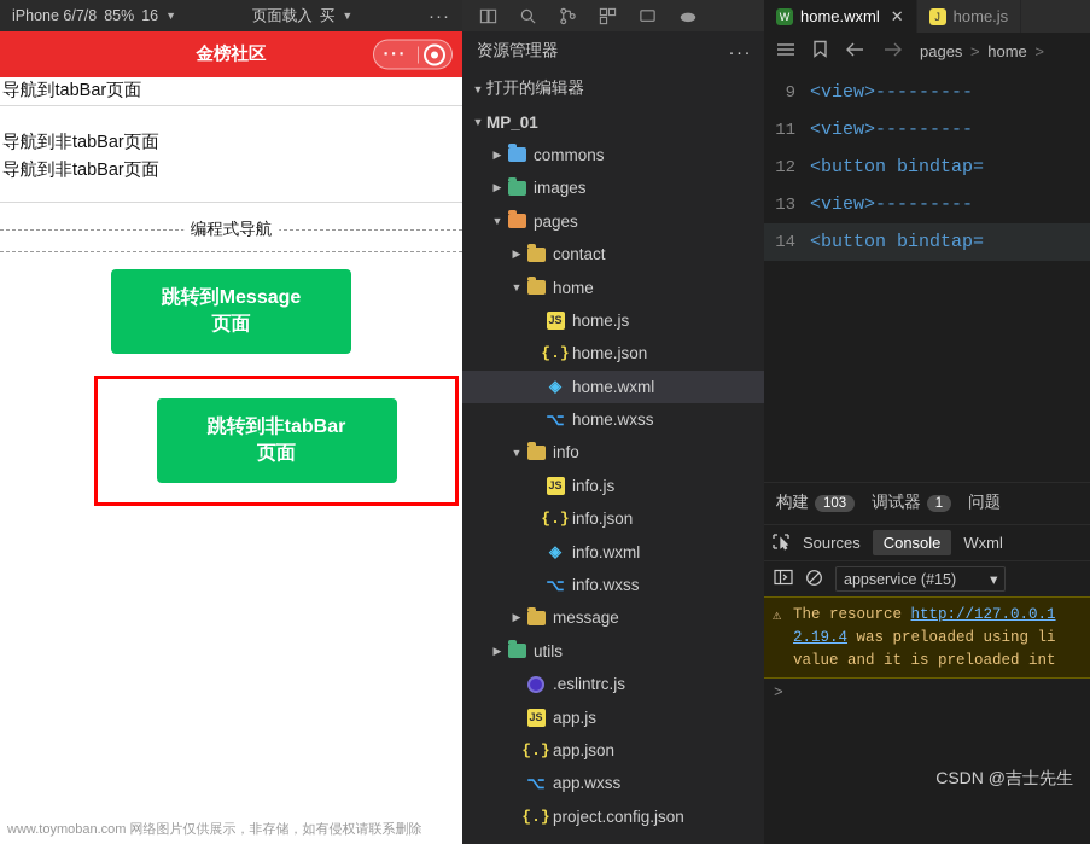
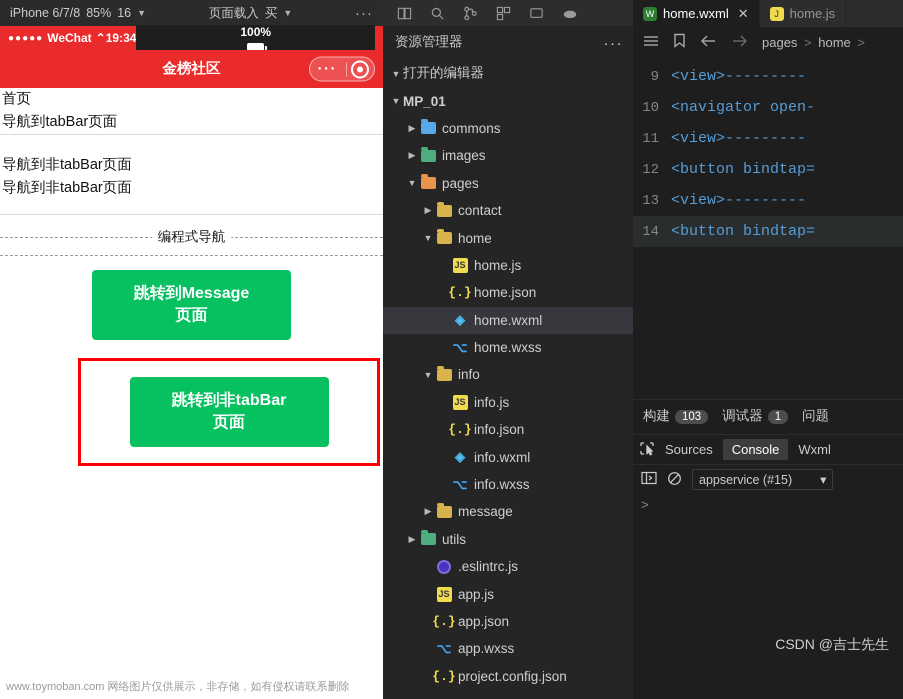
  iPhone 6/7/8
  85%
  16
  ▼
  页面载入
  买
  ▼
  ···
+ ●●●●●
+ WeChat
+ ⌃
+ 19:34
+ 100%
  金榜社区
  ···
+ 首页
  导航到tabBar页面
  导航到非tabBar页面
  导航到非tabBar页面
  编程式导航
  跳转到Message
  页面
  跳转到非tabBar
  页面
  www.toymoban.com 网络图片仅供展示，非存储，如有侵权请联系删除
  资源管理器
  ···
  ▼
  打开的编辑器
  ▼
  MP_01
  ▶
  commons
  ▶
  images
  ▼
  pages
  ▶
  contact
  ▼
  home
  JS
  home.js
  {.}
  home.json
  ◈
  home.wxml
  ⌥
  home.wxss
  ▼
  info
  JS
  info.js
  {.}
  info.json
  ◈
  info.wxml
  ⌥
  info.wxss
  ▶
  message
  ▶
  utils
  .eslintrc.js
  JS
  app.js
  {.}
  app.json
  ⌥
  app.wxss
  {.}
  project.config.json
  W
  home.wxml
  ✕
  J
  home.js
  pages > home >
  9
  <view>---------
+ 10
+ <navigator open-
  11
  <view>---------
  12
  <button bindtap=
  13
  <view>---------
  14
  <button bindtap=
  构建 103
  调试器 1
  问题
  Sources
  Console
  Wxml
  appservice (#15)
  ▾
- ⚠
- The resource http://127.0.0.1
- 2.19.4 was preloaded using li
- value and it is preloaded int
  >
  CSDN @吉士先生
